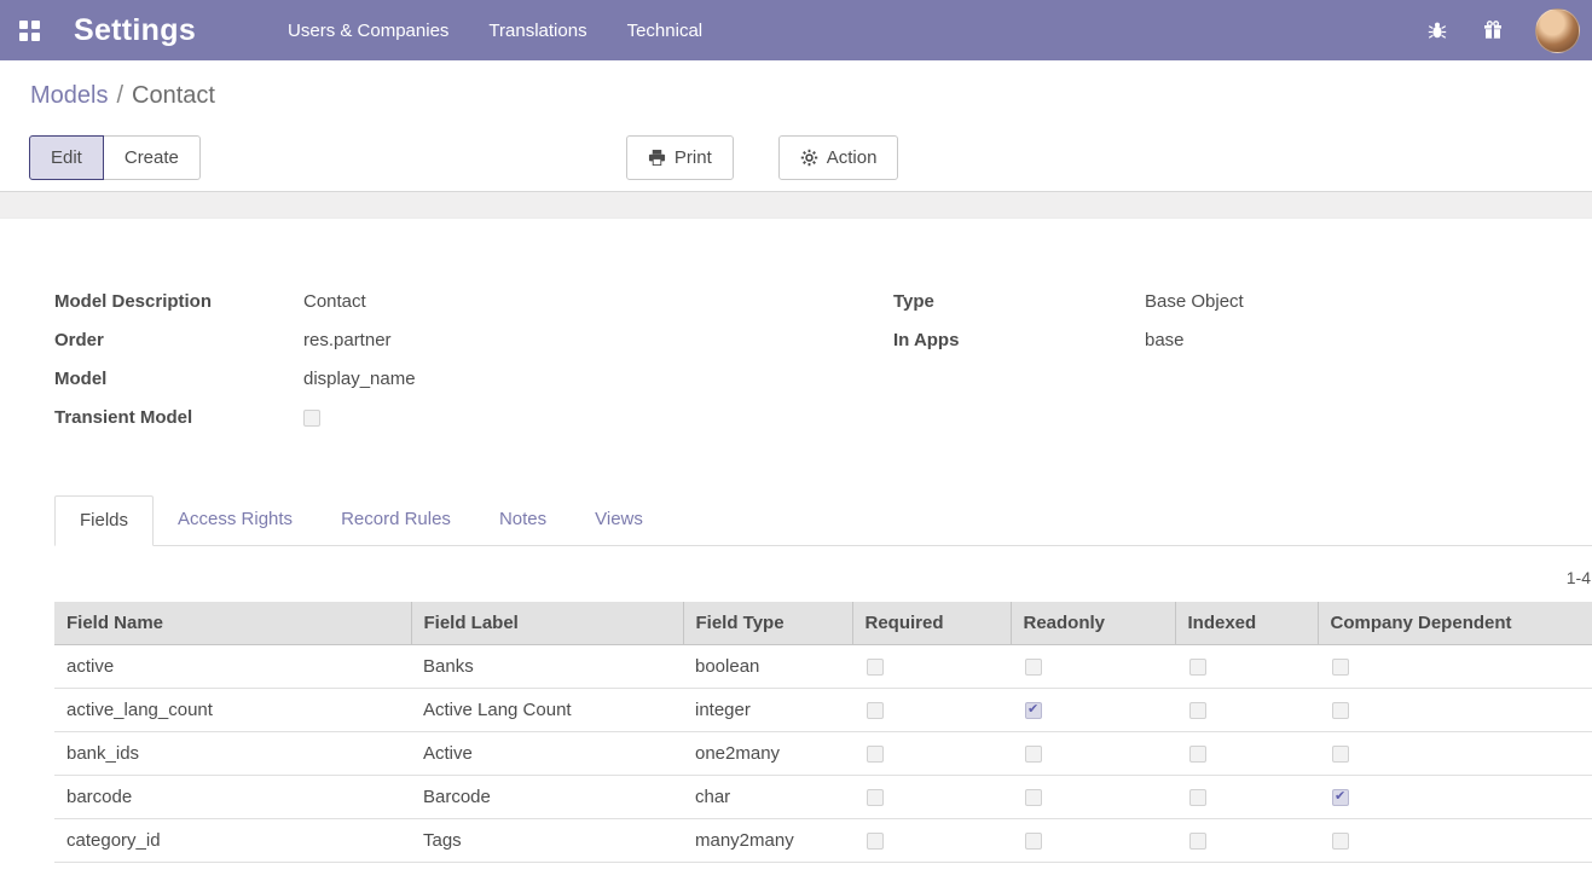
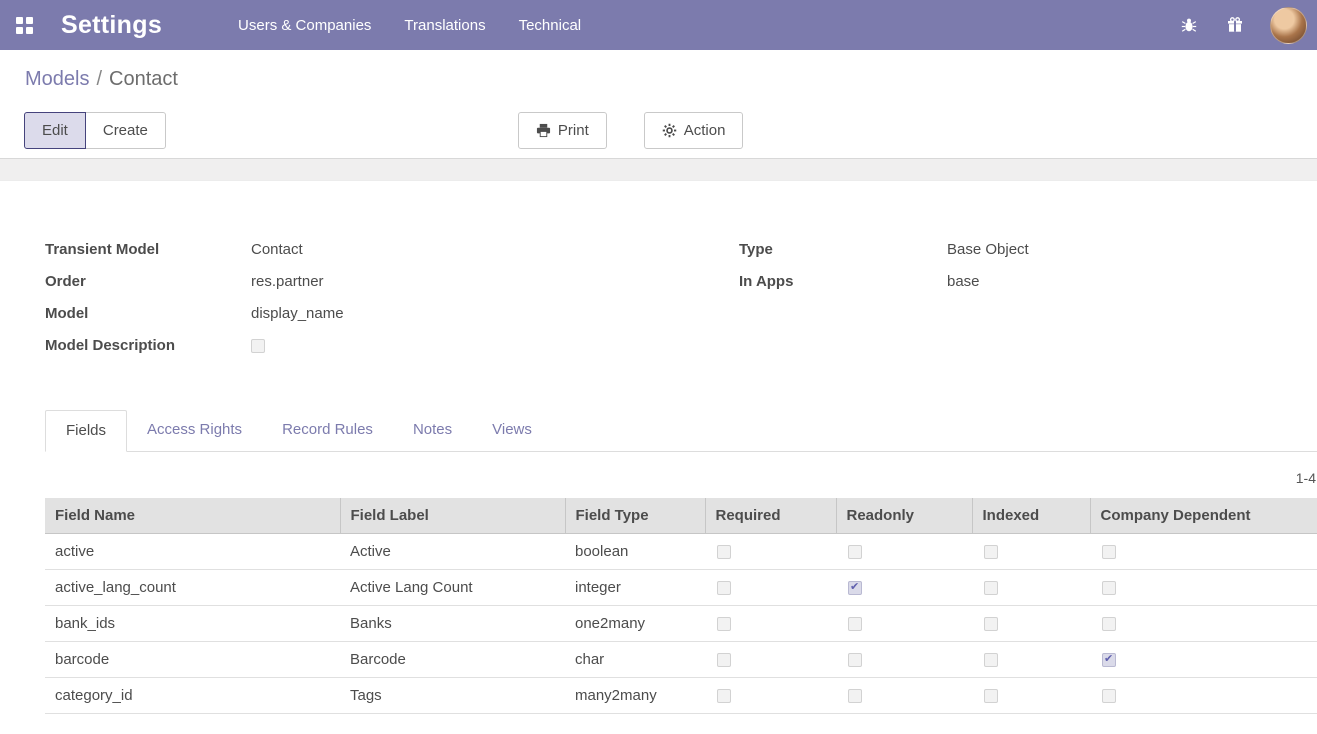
  Settings
  Users & Companies
  Translations
  Technical
  Models
  /
  Contact
  Edit
  Create
  Print
  Action
- Model Description
+ Transient Model
  Contact
  Order
  res.partner
  Model
  display_name
- Transient Model
+ Model Description
  Type
  Base Object
  In Apps
  base
  Fields
  Access Rights
  Record Rules
  Notes
  Views
  1-4
  Field Name	Field Label	Field Type	Required	Readonly	Indexed	Company Dependent
- active	Banks	boolean
+ active	Active	boolean
  active_lang_count	Active Lang Count	integer
- bank_ids	Active	one2many
+ bank_ids	Banks	one2many
  barcode	Barcode	char
  category_id	Tags	many2many
